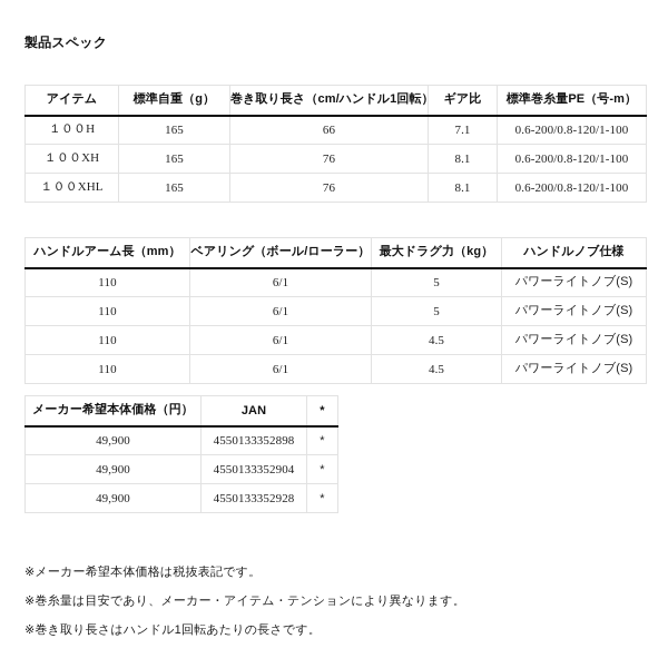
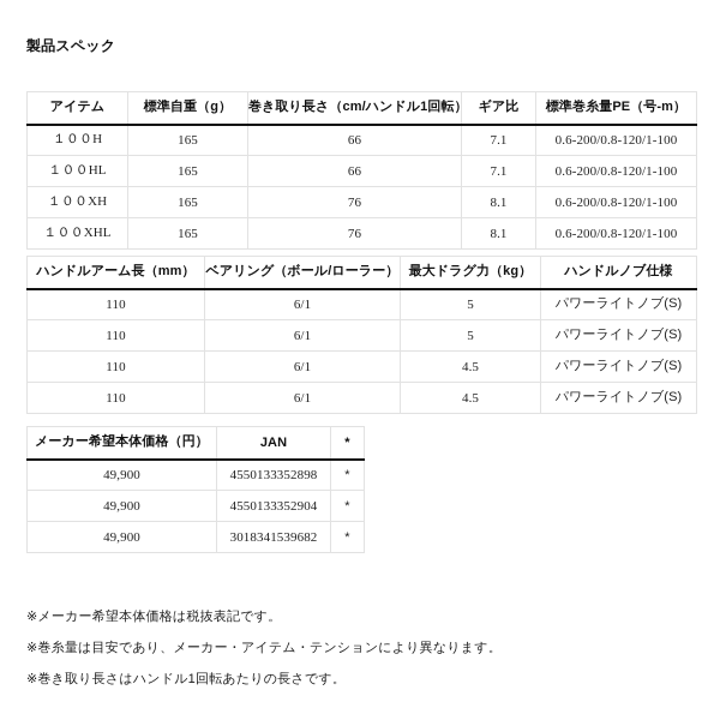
  製品スペック
  アイテム	標準自重（g）	巻き取り長さ（cm/ハンドル1回転	ギア比	標準巻糸量PE（号-m）
  １００H	165	66	7.1	0.6-200/0.8-120/1-100
+ １００HL	165	66	7.1	0.6-200/0.8-120/1-100
  １００XH	165	76	8.1	0.6-200/0.8-120/1-100
  １００XHL	165	76	8.1	0.6-200/0.8-120/1-100
  ハンドルアーム長（mm）	ベアリング（ボール/ローラー）	最大ドラグ力（kg）	ハンドルノブ仕様
  110	6/1	5	パワーライトノブ(S)
  110	6/1	5	パワーライトノブ(S)
  110	6/1	4.5	パワーライトノブ(S)
  110	6/1	4.5	パワーライトノブ(S)
  メーカー希望本体価格（円）	JAN	*
  49,900	4550133352898	*
  49,900	4550133352904	*
- 49,900	4550133352928	*
+ 49,900	3018341539682	*
  ※メーカー希望本体価格は税抜表記です。
  ※巻糸量は目安であり、メーカー・アイテム・テンションにより異なります。
  ※巻き取り長さはハンドル1回転あたりの長さです。
